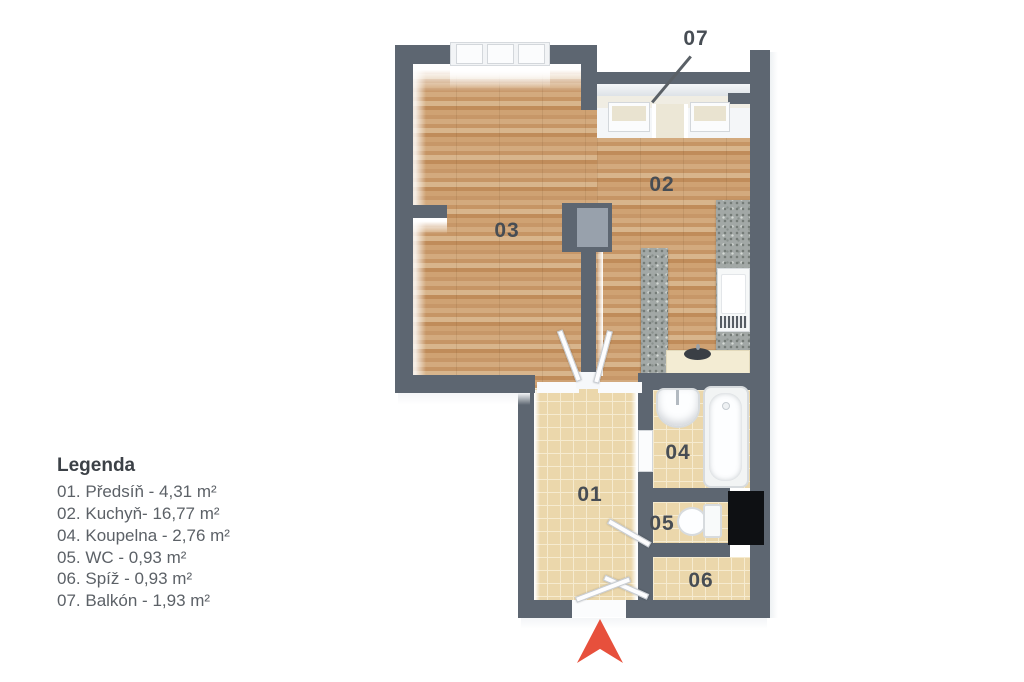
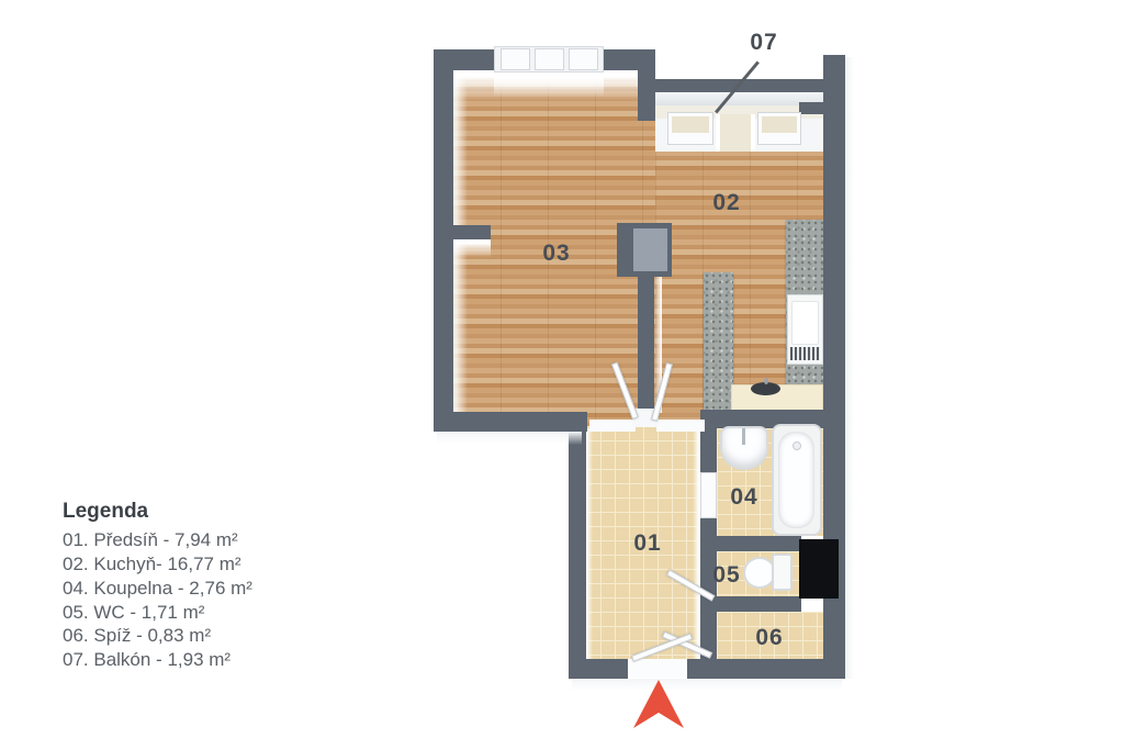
  01
  02
  03
  04
  05
  06
  07
  Legenda
- 01. Předsíň - 4,31 m²
+ 01. Předsíň - 7,94 m²
  02. Kuchyň- 16,77 m²
  04. Koupelna - 2,76 m²
- 05. WC - 0,93 m²
+ 05. WC - 1,71 m²
- 06. Spíž - 0,93 m²
+ 06. Spíž - 0,83 m²
  07. Balkón - 1,93 m²
